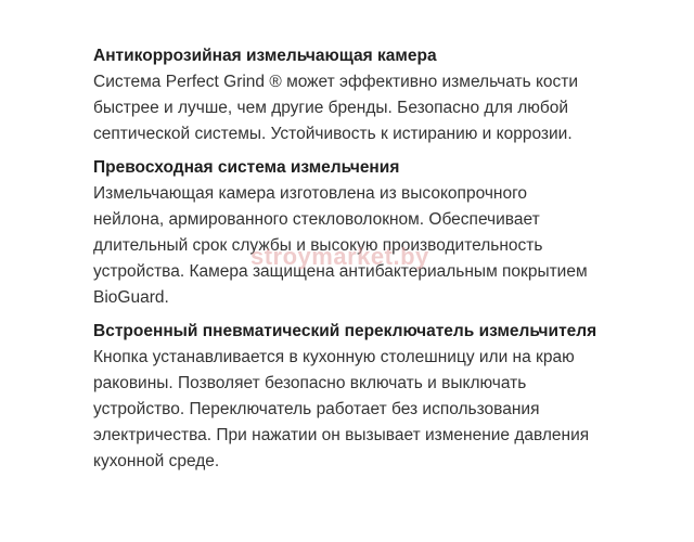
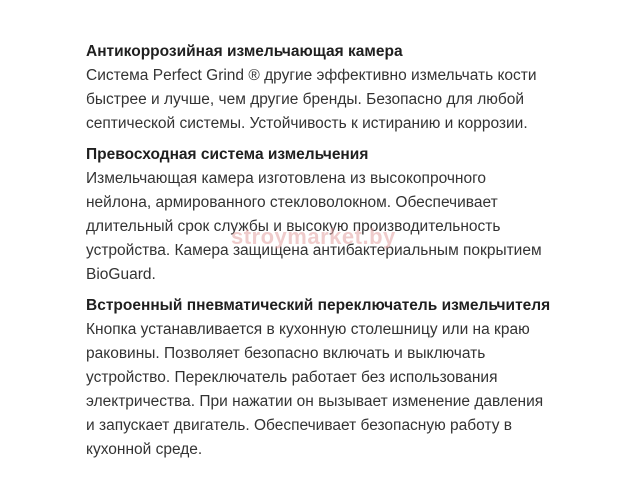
  Антикоррозийная измельчающая камера
- Система Perfect Grind ® может эффективно измельчать кости
+ Система Perfect Grind ® другие эффективно измельчать кости
  быстрее и лучше, чем другие бренды. Безопасно для любой
  септической системы. Устойчивость к истиранию и коррозии.
  Превосходная система измельчения
  Измельчающая камера изготовлена из высокопрочного
  нейлона, армированного стекловолокном. Обеспечивает
  длительный срок службы и высокую производительность
  устройства. Камера защищена антибактериальным покрытием
  BioGuard.
  Встроенный пневматический переключатель измельчителя
  Кнопка устанавливается в кухонную столешницу или на краю
  раковины. Позволяет безопасно включать и выключать
  устройство. Переключатель работает без использования
  электричества. При нажатии он вызывает изменение давления
+ и запускает двигатель. Обеспечивает безопасную работу в
  кухонной среде.
  stroymarket.by
